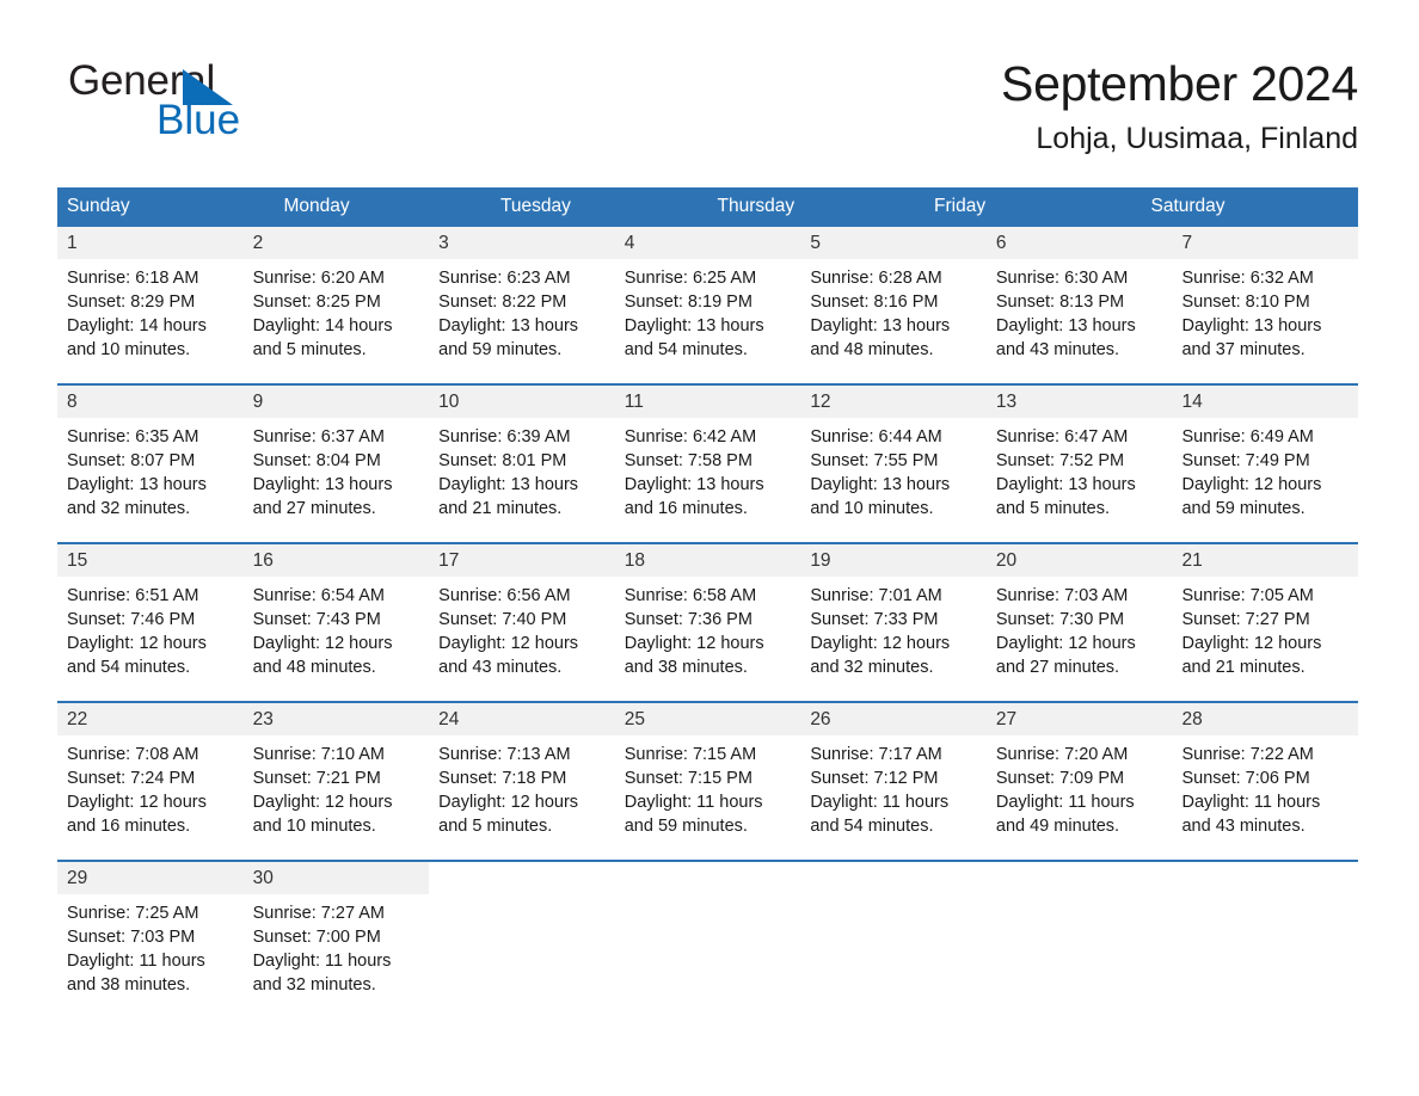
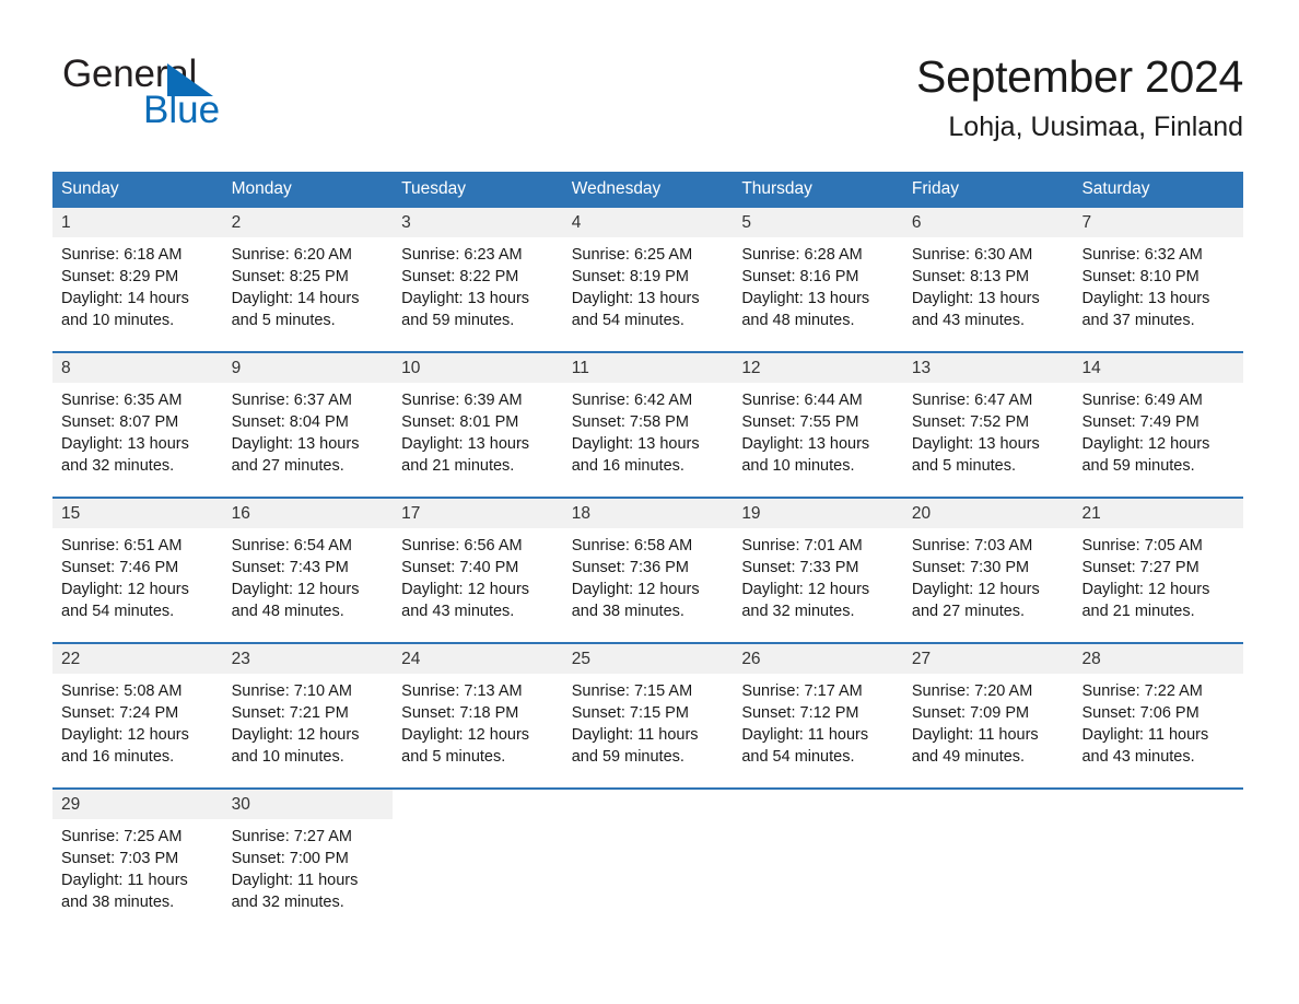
  General
  Blue
  September 2024
  Lohja, Uusimaa, Finland
  Sunday
  Monday
  Tuesday
+ Wednesday
  Thursday
  Friday
  Saturday
  1
  Sunrise: 6:18 AM
  Sunset: 8:29 PM
  Daylight: 14 hours and 10 minutes.
  2
  Sunrise: 6:20 AM
  Sunset: 8:25 PM
  Daylight: 14 hours and 5 minutes.
  3
  Sunrise: 6:23 AM
  Sunset: 8:22 PM
  Daylight: 13 hours and 59 minutes.
  4
  Sunrise: 6:25 AM
  Sunset: 8:19 PM
  Daylight: 13 hours and 54 minutes.
  5
  Sunrise: 6:28 AM
  Sunset: 8:16 PM
  Daylight: 13 hours and 48 minutes.
  6
  Sunrise: 6:30 AM
  Sunset: 8:13 PM
  Daylight: 13 hours and 43 minutes.
  7
  Sunrise: 6:32 AM
  Sunset: 8:10 PM
  Daylight: 13 hours and 37 minutes.
  8
  Sunrise: 6:35 AM
  Sunset: 8:07 PM
  Daylight: 13 hours and 32 minutes.
  9
  Sunrise: 6:37 AM
  Sunset: 8:04 PM
  Daylight: 13 hours and 27 minutes.
  10
  Sunrise: 6:39 AM
  Sunset: 8:01 PM
  Daylight: 13 hours and 21 minutes.
  11
  Sunrise: 6:42 AM
  Sunset: 7:58 PM
  Daylight: 13 hours and 16 minutes.
  12
  Sunrise: 6:44 AM
  Sunset: 7:55 PM
  Daylight: 13 hours and 10 minutes.
  13
  Sunrise: 6:47 AM
  Sunset: 7:52 PM
  Daylight: 13 hours and 5 minutes.
  14
  Sunrise: 6:49 AM
  Sunset: 7:49 PM
  Daylight: 12 hours and 59 minutes.
  15
  Sunrise: 6:51 AM
  Sunset: 7:46 PM
  Daylight: 12 hours and 54 minutes.
  16
  Sunrise: 6:54 AM
  Sunset: 7:43 PM
  Daylight: 12 hours and 48 minutes.
  17
  Sunrise: 6:56 AM
  Sunset: 7:40 PM
  Daylight: 12 hours and 43 minutes.
  18
  Sunrise: 6:58 AM
  Sunset: 7:36 PM
  Daylight: 12 hours and 38 minutes.
  19
  Sunrise: 7:01 AM
  Sunset: 7:33 PM
  Daylight: 12 hours and 32 minutes.
  20
  Sunrise: 7:03 AM
  Sunset: 7:30 PM
  Daylight: 12 hours and 27 minutes.
  21
  Sunrise: 7:05 AM
  Sunset: 7:27 PM
  Daylight: 12 hours and 21 minutes.
  22
- Sunrise: 7:08 AM
+ Sunrise: 5:08 AM
  Sunset: 7:24 PM
  Daylight: 12 hours and 16 minutes.
  23
  Sunrise: 7:10 AM
  Sunset: 7:21 PM
  Daylight: 12 hours and 10 minutes.
  24
  Sunrise: 7:13 AM
  Sunset: 7:18 PM
  Daylight: 12 hours and 5 minutes.
  25
  Sunrise: 7:15 AM
  Sunset: 7:15 PM
  Daylight: 11 hours and 59 minutes.
  26
  Sunrise: 7:17 AM
  Sunset: 7:12 PM
  Daylight: 11 hours and 54 minutes.
  27
  Sunrise: 7:20 AM
  Sunset: 7:09 PM
  Daylight: 11 hours and 49 minutes.
  28
  Sunrise: 7:22 AM
  Sunset: 7:06 PM
  Daylight: 11 hours and 43 minutes.
  29
  Sunrise: 7:25 AM
  Sunset: 7:03 PM
  Daylight: 11 hours and 38 minutes.
  30
  Sunrise: 7:27 AM
  Sunset: 7:00 PM
  Daylight: 11 hours and 32 minutes.
